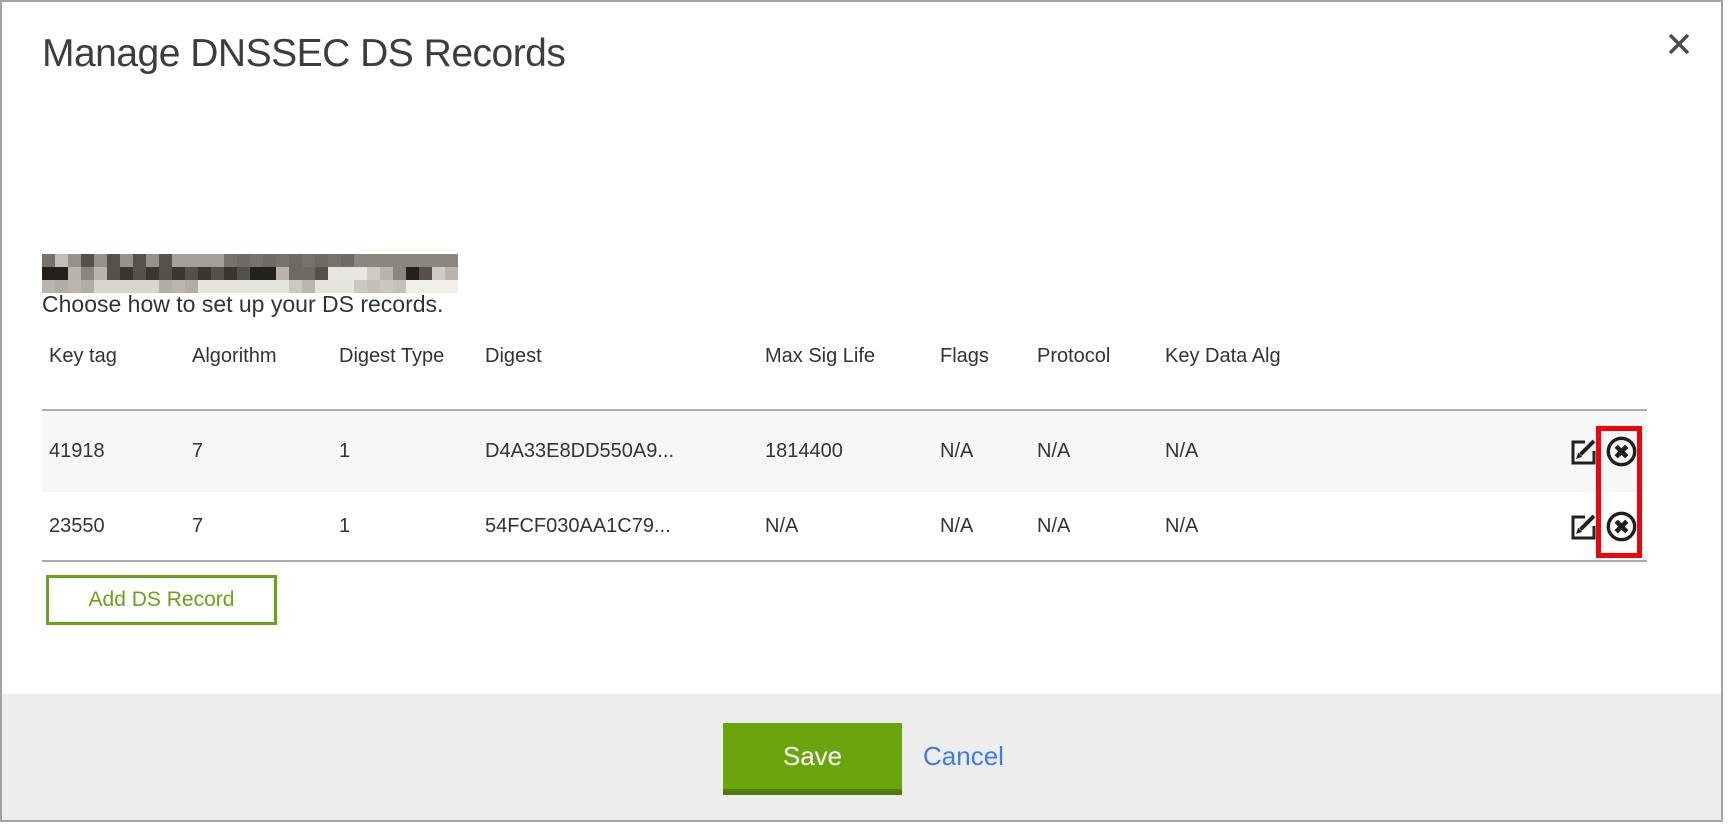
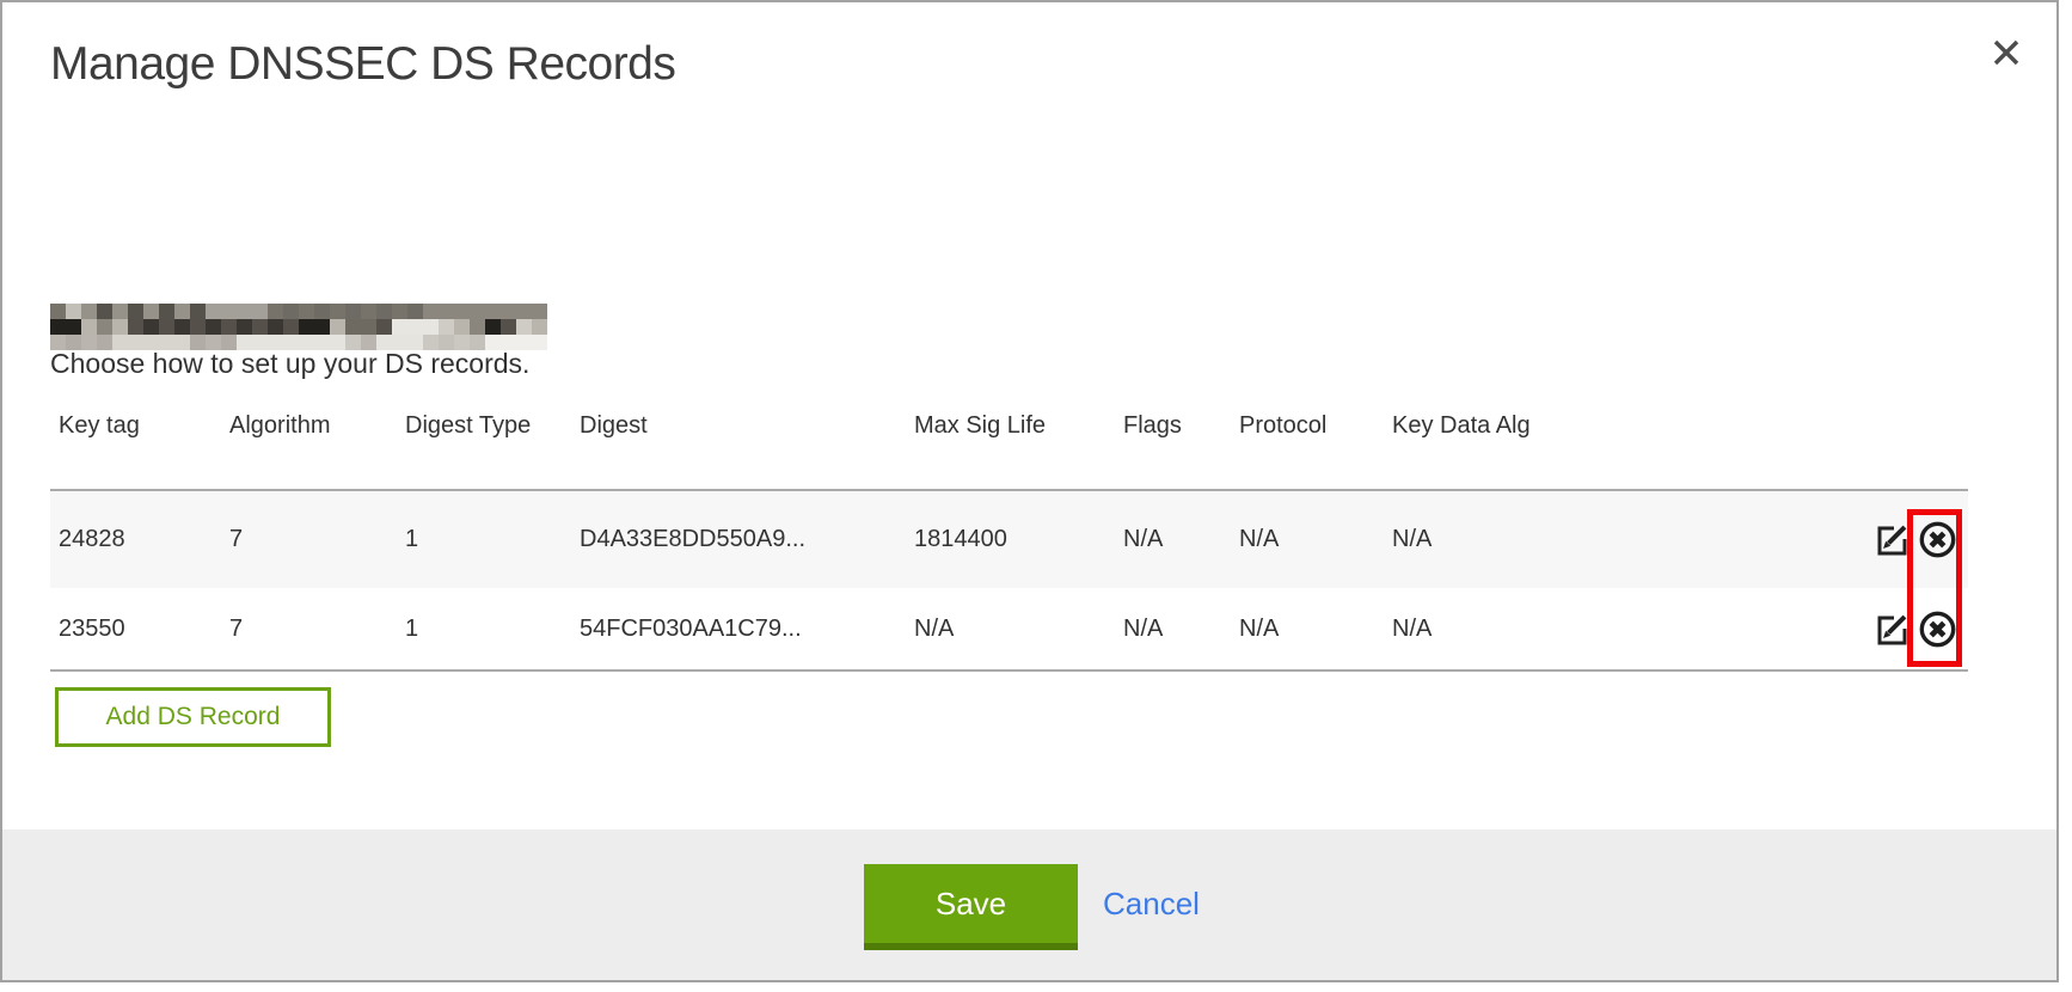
  Manage DNSSEC DS Records
  Choose how to set up your DS records.
  Key tag
  Algorithm
  Digest Type
  Digest
  Max Sig Life
  Flags
  Protocol
  Key Data Alg
- 41918
+ 24828
  7
  1
  D4A33E8DD550A9...
  1814400
  N/A
  N/A
  N/A
  23550
  7
  1
  54FCF030AA1C79...
  N/A
  N/A
  N/A
  N/A
  Add DS Record
  Save
  Cancel
